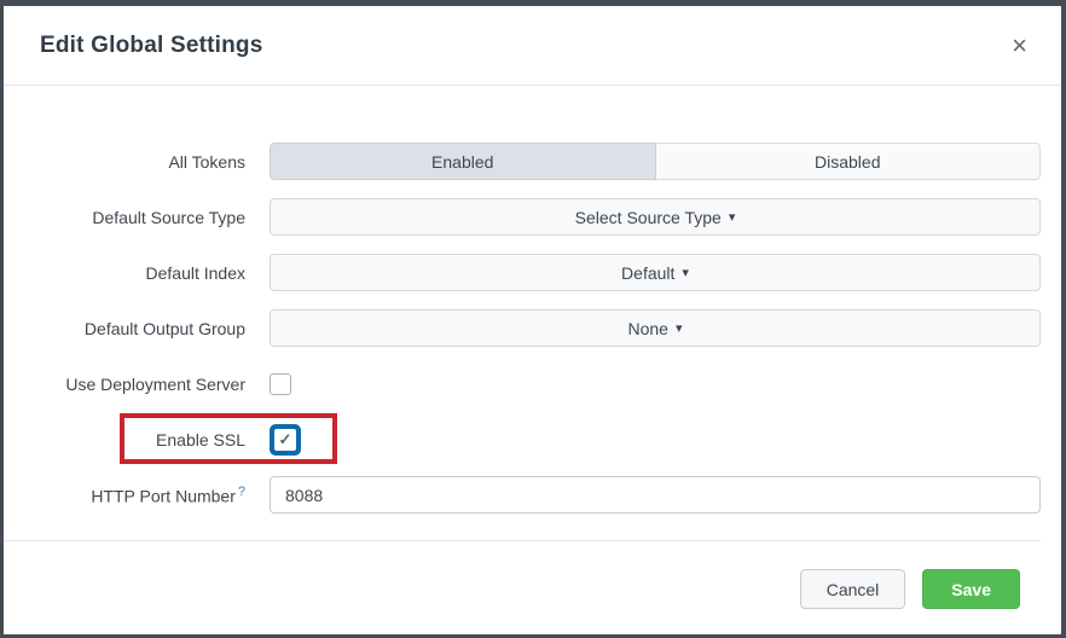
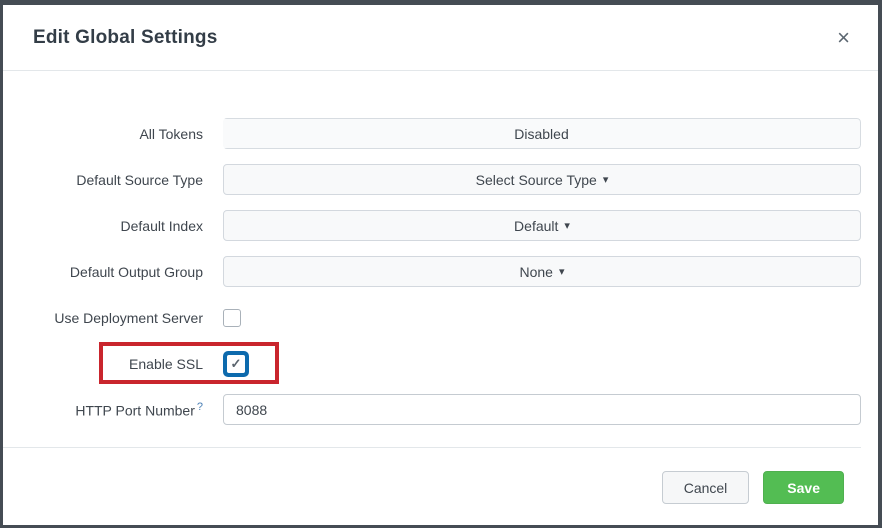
  Edit Global Settings
  ×
  All Tokens
- Enabled
  Disabled
  Default Source Type
  Select Source Type
  ▾
  Default Index
  Default
  ▾
  Default Output Group
  None
  ▾
  Use Deployment Server
  Enable SSL
  ✓
  HTTP Port Number ?
  8088
  Cancel
  Save
